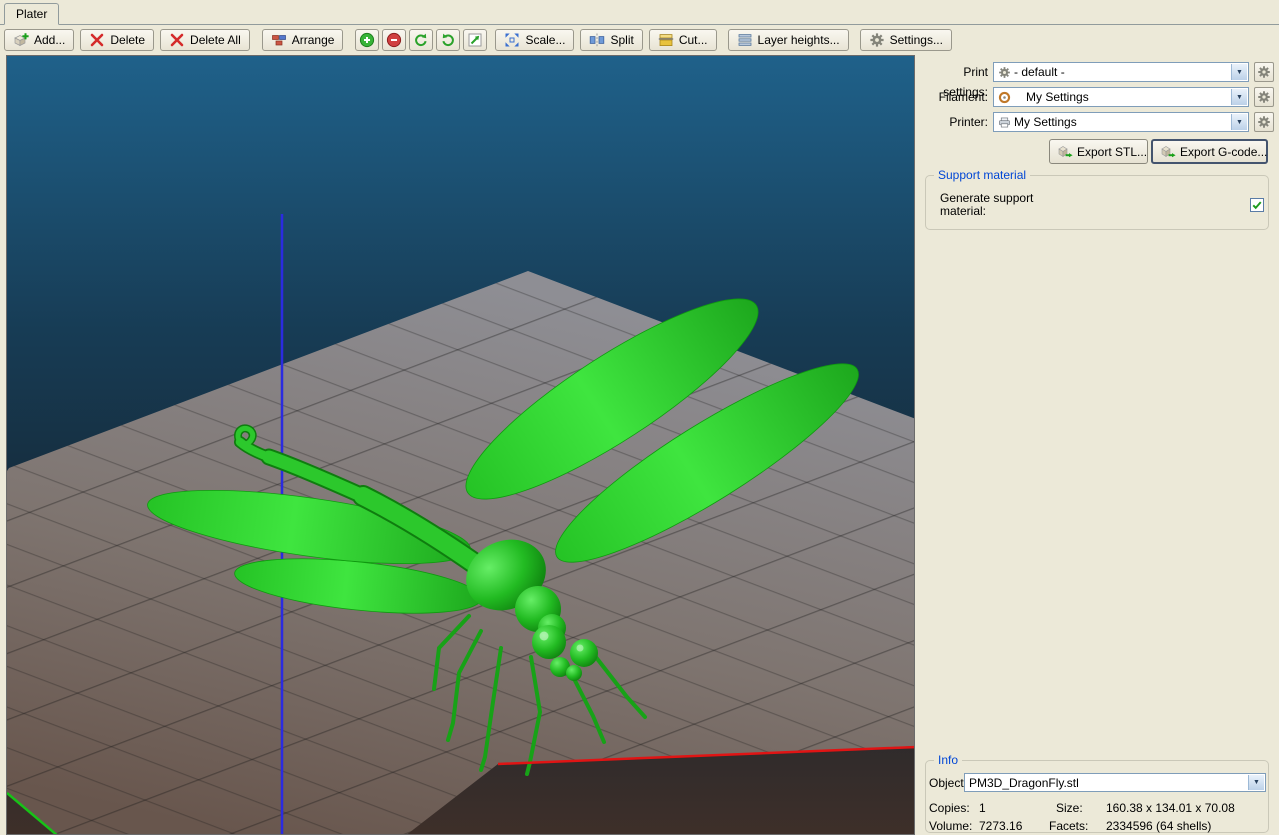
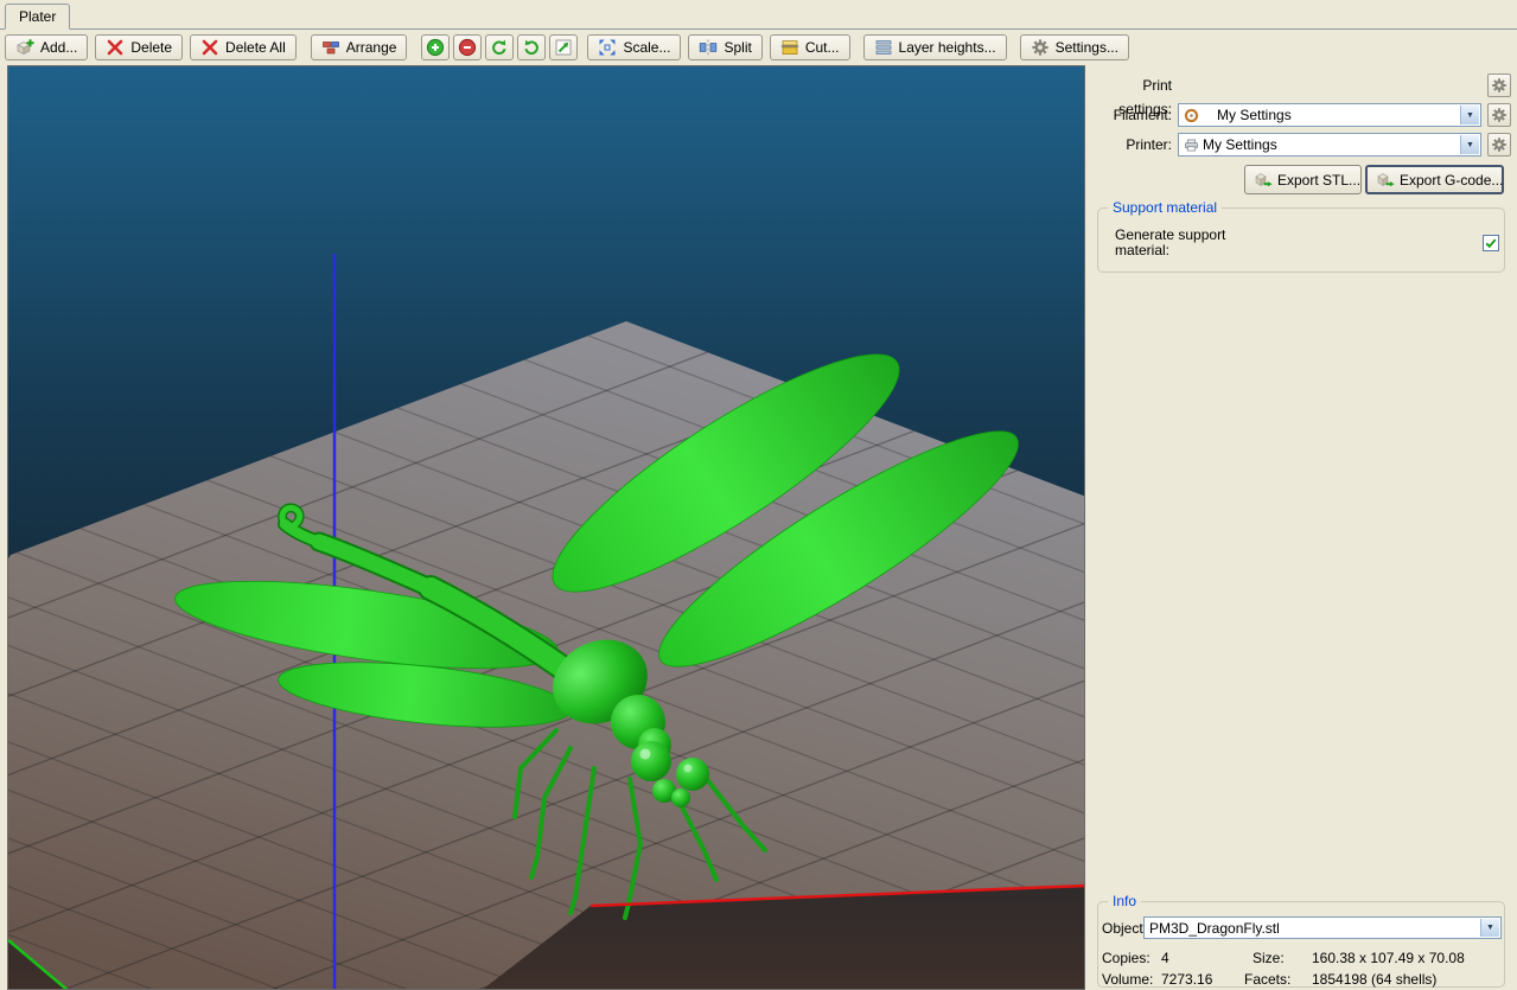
  Plater
  Add...
  Delete
  Delete All
  Arrange
  Scale...
  Split
  Cut...
  Layer heights...
  Settings...
  Print settings:
- - default -
  Filament:
  My Settings
  Printer:
  My Settings
  Export STL...
  Export G-code...
  Support material
  Generate support material:
  Info
  Object
  PM3D_DragonFly.stl
  Copies:
- 1
+ 4
  Size:
- 160.38 x 134.01 x 70.08
+ 160.38 x 107.49 x 70.08
  Volume:
  7273.16
  Facets:
- 2334596 (64 shells)
+ 1854198 (64 shells)
